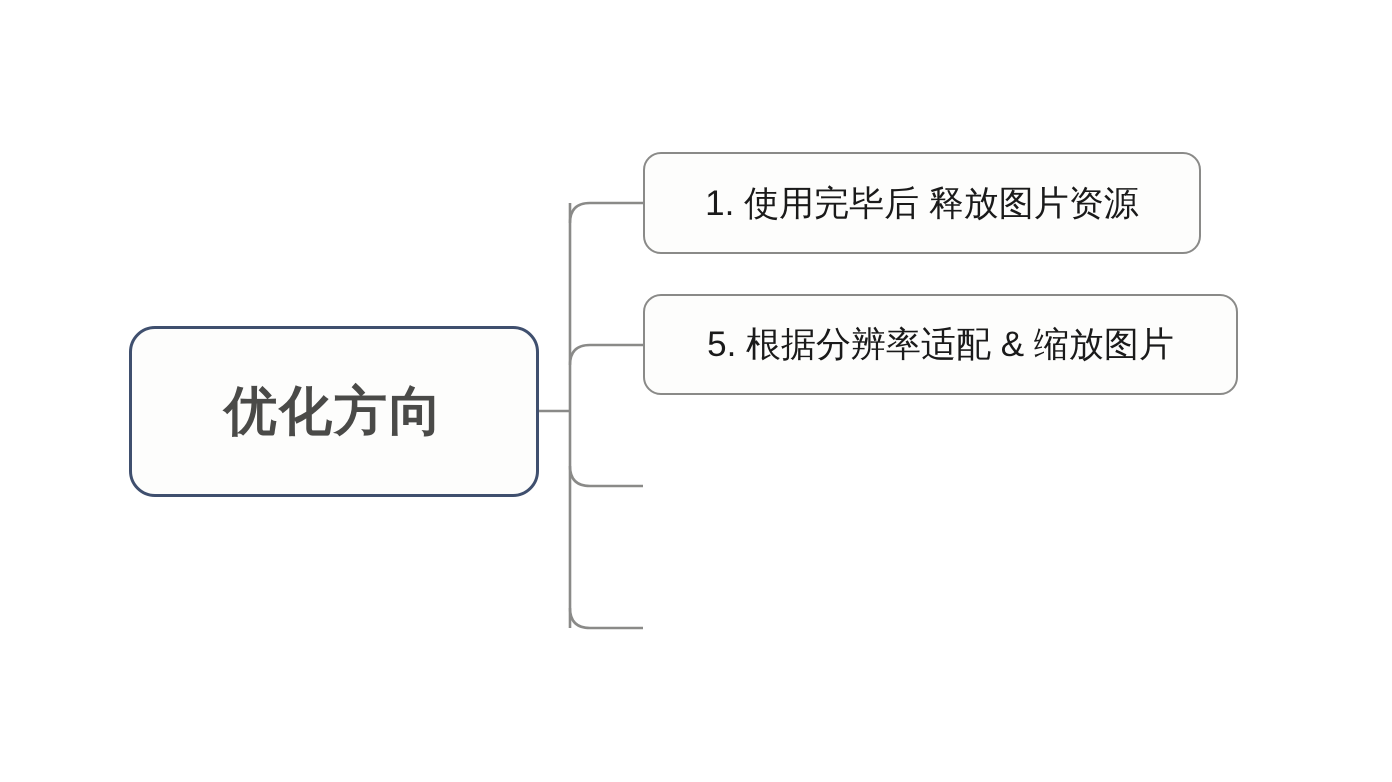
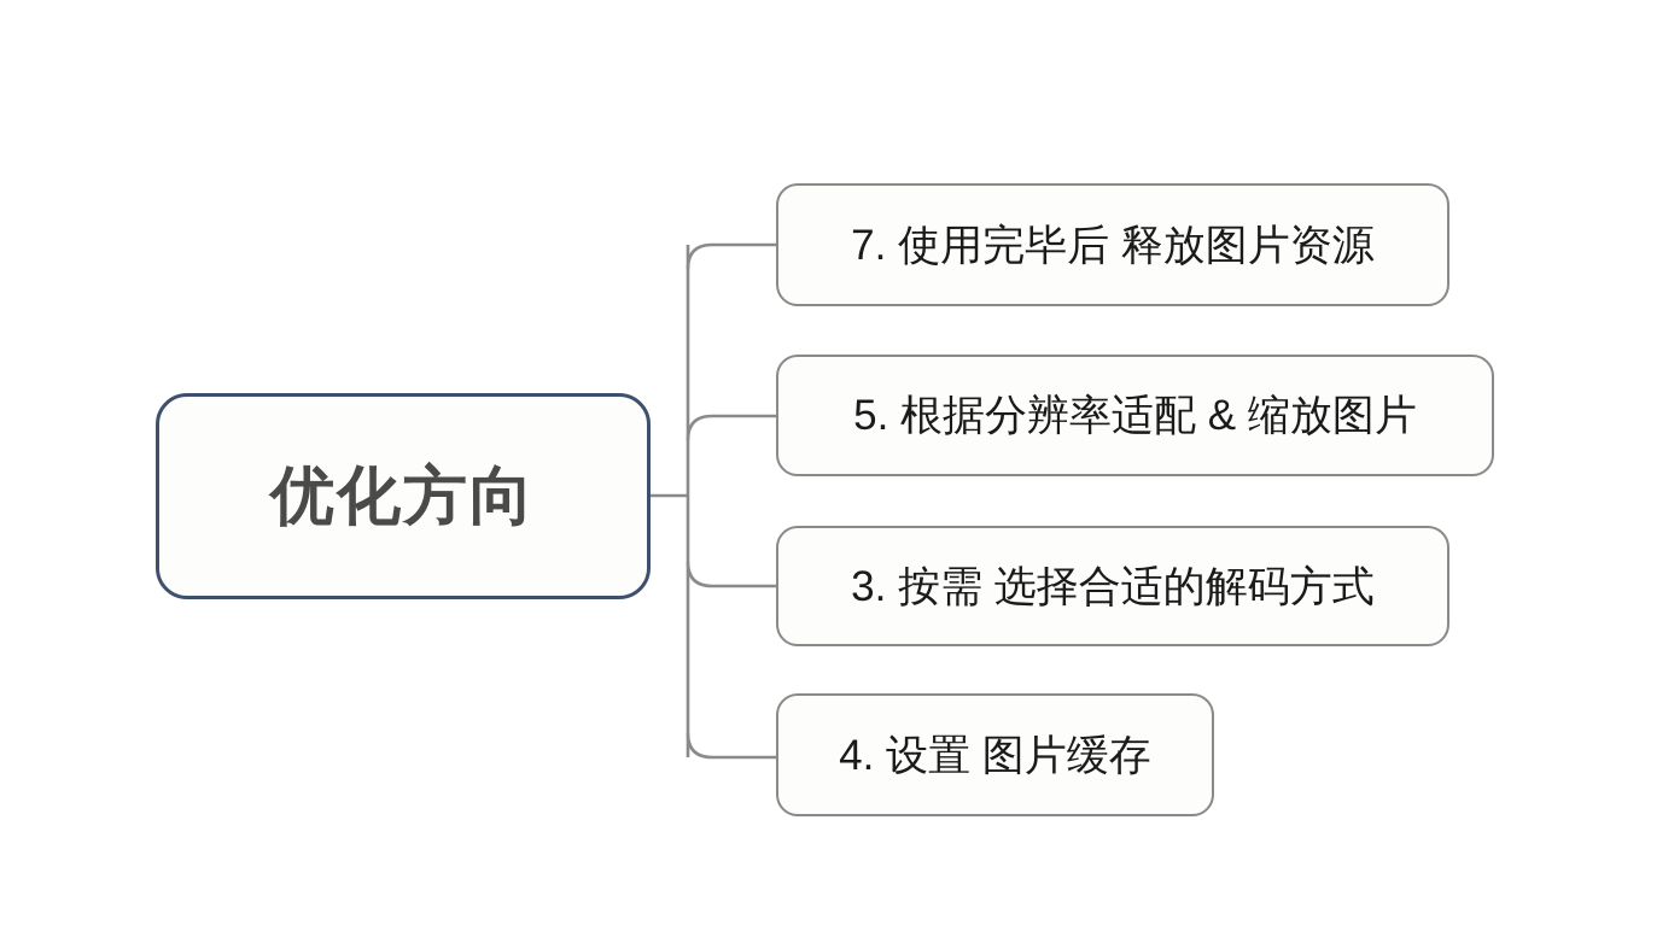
  优化方向
- 1. 使用完毕后 释放图片资源
+ 7. 使用完毕后 释放图片资源
  5. 根据分辨率适配 & 缩放图片
+ 3. 按需 选择合适的解码方式
+ 4. 设置 图片缓存
